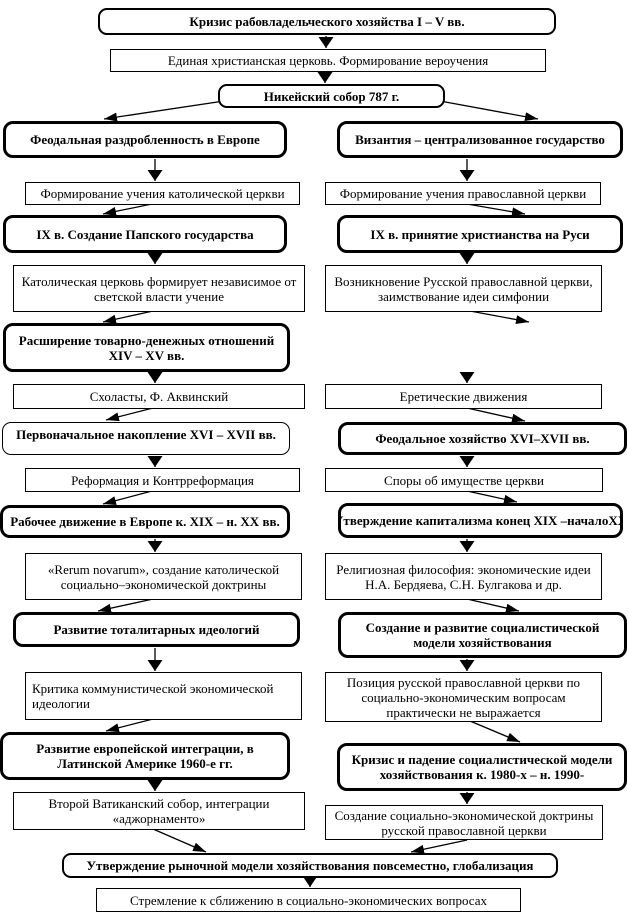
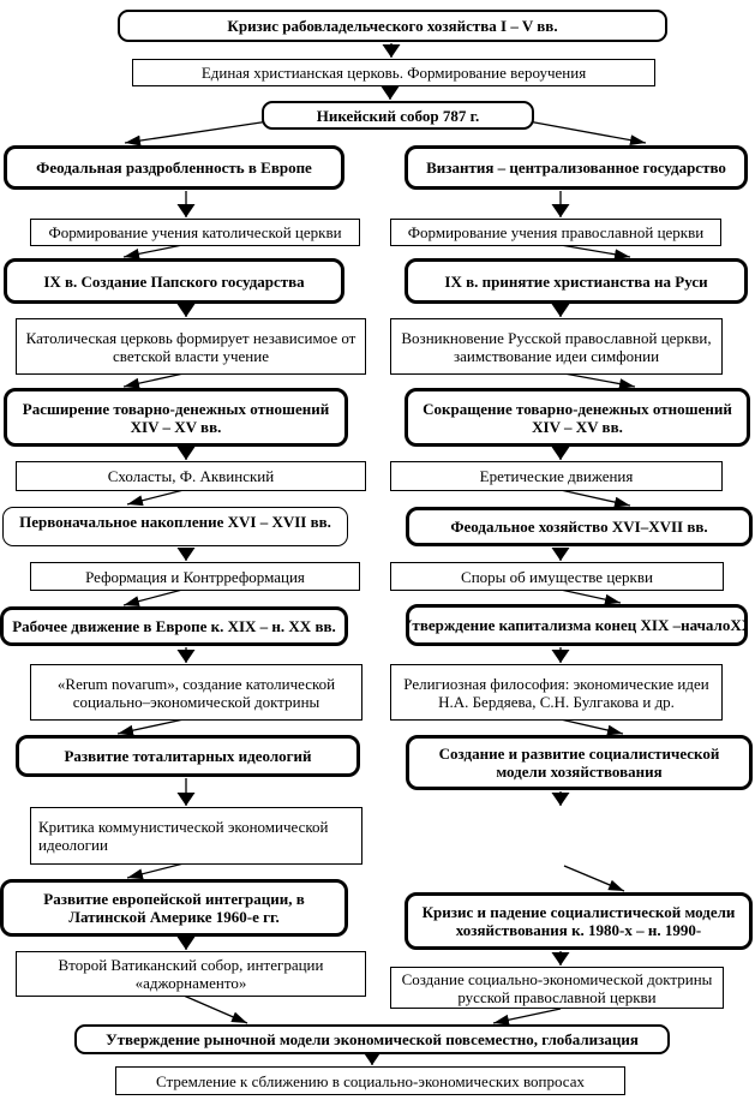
  Кризис рабовладельческого хозяйства I – V вв.
  Единая христианская церковь. Формирование вероучения
  Никейский собор 787 г.
  Феодальная раздробленность в Европе
  Формирование учения католической церкви
  IX в. Создание Папского государства
  Католическая церковь формирует независимое от светской власти учение
  Расширение товарно-денежных отношений XIV – XV вв.
  Схоласты, Ф. Аквинский
  Первоначальное накопление XVI – XVII вв.
  Реформация и Контрреформация
  Рабочее движение в Европе к. XIX – н. XX вв.
  «Rerum novarum», создание католической социально–экономической доктрины
  Развитие тоталитарных идеологий
  Критика коммунистической экономической идеологии
  Развитие европейской интеграции, в Латинской Америке 1960-е гг.
  Второй Ватиканский собор, интеграции «аджорнаменто»
  Византия – централизованное государство
  Формирование учения православной церкви
  IX в. принятие христианства на Руси
  Возникновение Русской православной церкви, заимствование идеи симфонии
+ Сокращение товарно-денежных отношений XIV – XV вв.
  Еретические движения
  Феодальное хозяйство XVI–XVII вв.
  Споры об имуществе церкви
  Утверждение капитализма конец XIX –началоXX
  Религиозная философия: экономические идеи Н.А. Бердяева, С.Н. Булгакова и др.
  Создание и развитие социалистической модели хозяйствования
- Позиция русской православной церкви по социально-экономическим вопросам практически не выражается
  Кризис и падение социалистической модели хозяйствования к. 1980-х – н. 1990-
  Создание социально-экономической доктрины русской православной церкви
- Утверждение рыночной модели хозяйствования повсеместно, глобализация
+ Утверждение рыночной модели экономической повсеместно, глобализация
  Стремление к сближению в социально-экономических вопросах
